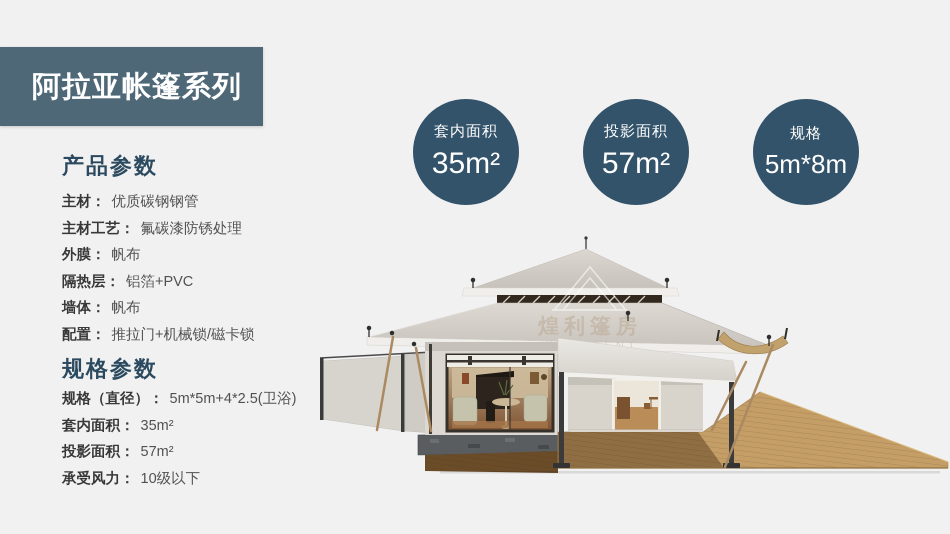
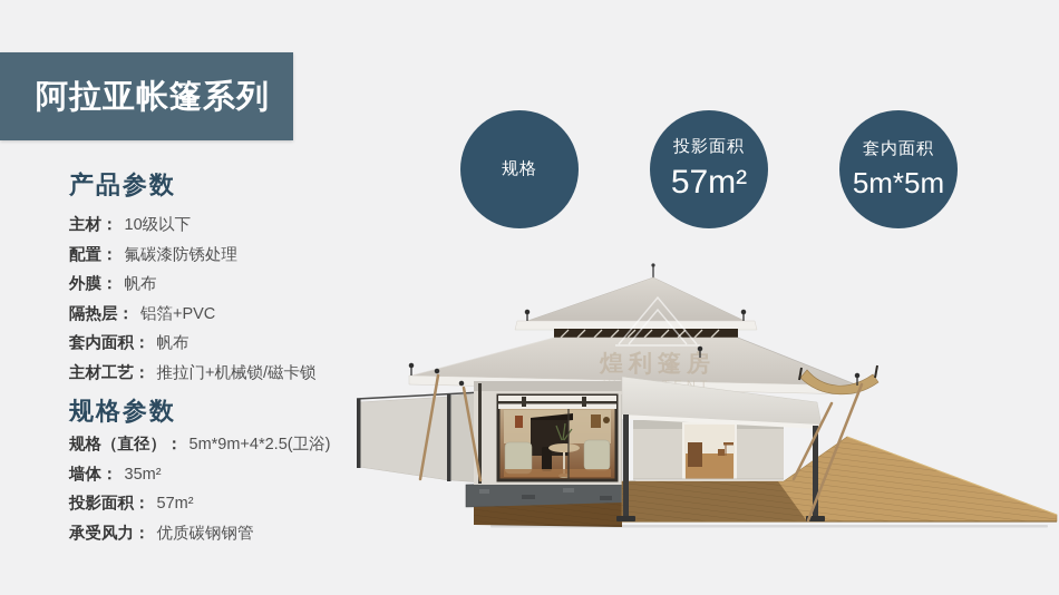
  阿拉亚帐篷系列
- 套内面积
+ 规格
- 35m²
  投影面积
  57m²
- 规格
+ 套内面积
- 5m*8m
+ 5m*5m
  产品参数
- 主材： 优质碳钢钢管
+ 主材： 10级以下
- 主材工艺： 氟碳漆防锈处理
+ 配置： 氟碳漆防锈处理
  外膜： 帆布
  隔热层： 铝箔+PVC
- 墙体： 帆布
+ 套内面积： 帆布
- 配置： 推拉门+机械锁/磁卡锁
+ 主材工艺： 推拉门+机械锁/磁卡锁
  规格参数
- 规格（直径）： 5m*5m+4*2.5(卫浴)
+ 规格（直径）： 5m*9m+4*2.5(卫浴)
- 套内面积： 35m²
+ 墙体： 35m²
  投影面积： 57m²
- 承受风力： 10级以下
+ 承受风力： 优质碳钢钢管
  煌利篷房
